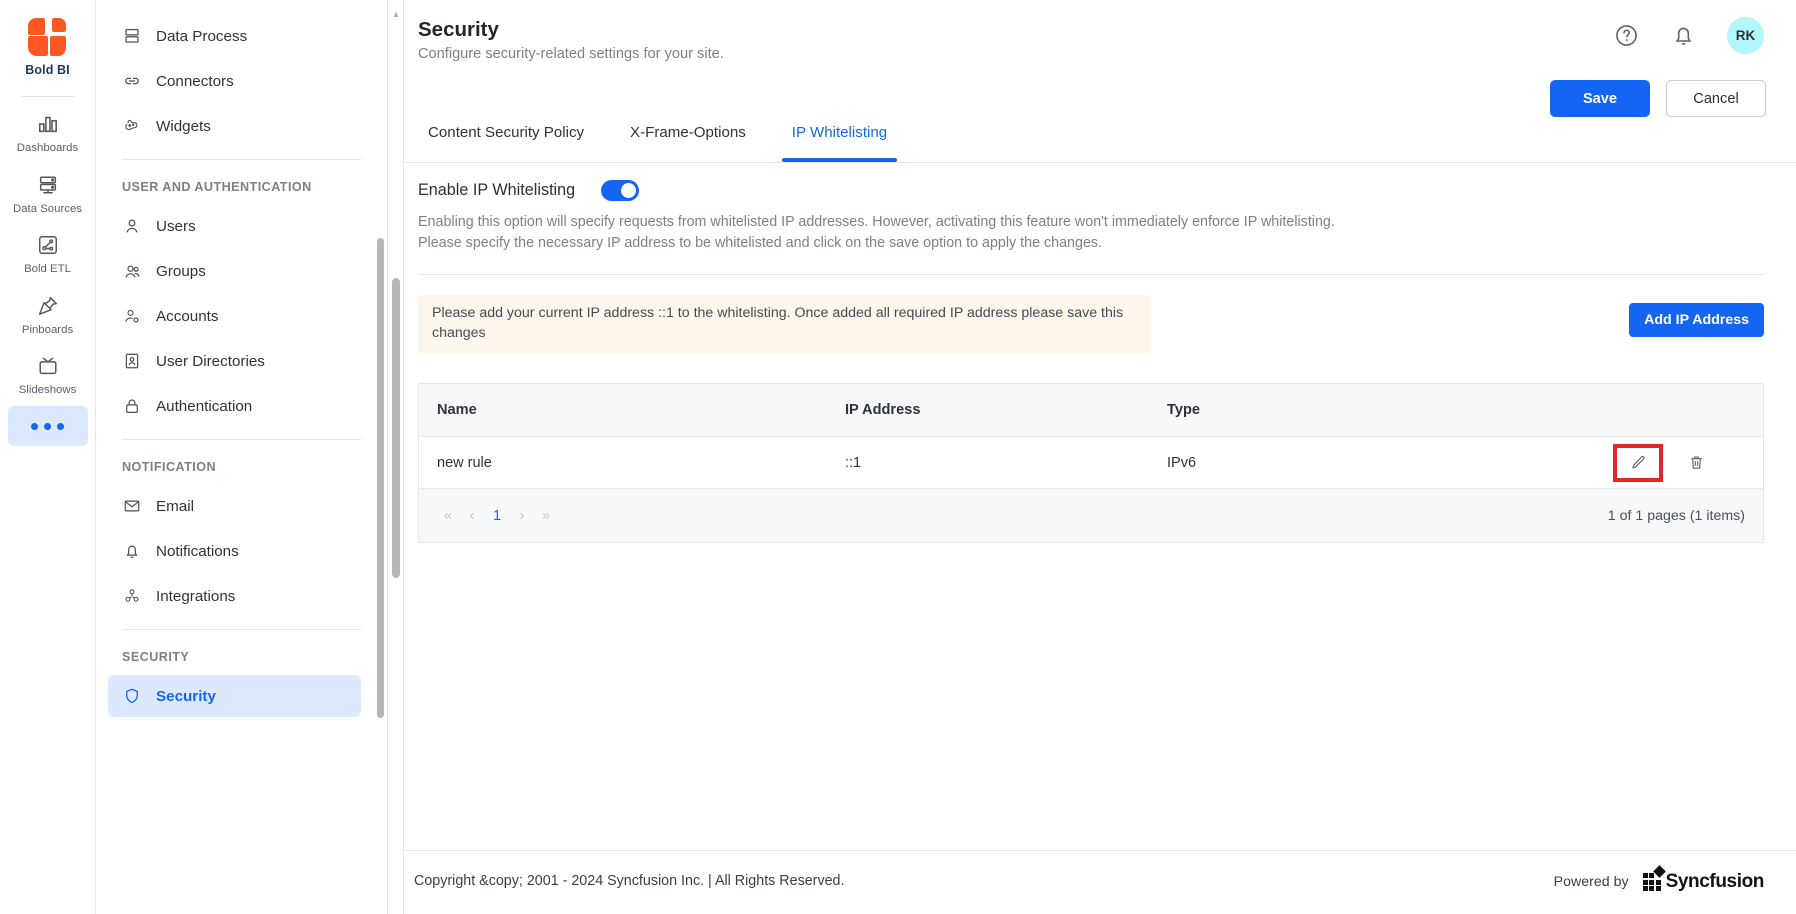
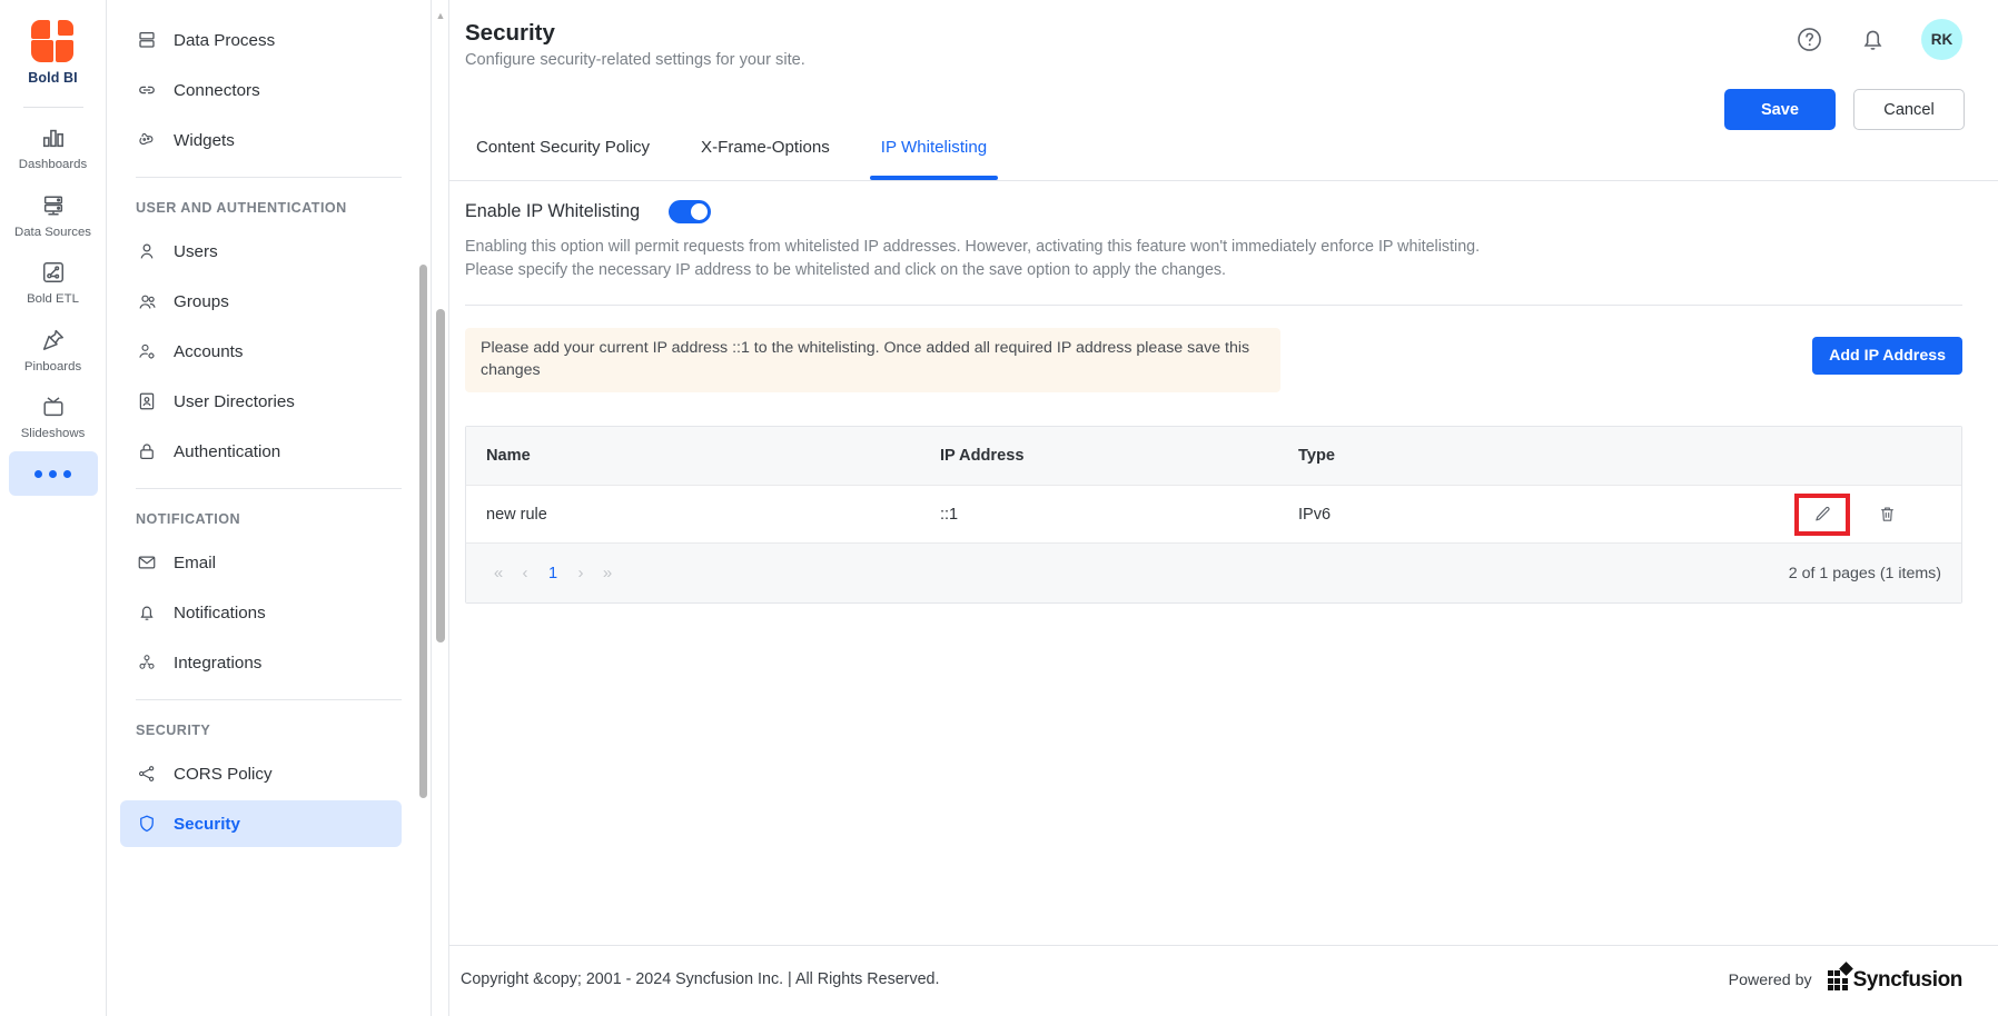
  Bold BI
  Dashboards
  Data Sources
  Bold ETL
  Pinboards
  Slideshows
  Data Process
  Connectors
  Widgets
  USER AND AUTHENTICATION
  Users
  Groups
  Accounts
  User Directories
  Authentication
  NOTIFICATION
  Email
  Notifications
  Integrations
  SECURITY
+ CORS Policy
  Security
  ▲
  Security
  Configure security-related settings for your site.
  RK
  Save
  Cancel
  Content Security Policy
  X-Frame-Options
  IP Whitelisting
  Enable IP Whitelisting
- Enabling this option will specify requests from whitelisted IP addresses. However, activating this feature won't immediately enforce IP whitelisting.
+ Enabling this option will permit requests from whitelisted IP addresses. However, activating this feature won't immediately enforce IP whitelisting.
  Please specify the necessary IP address to be whitelisted and click on the save option to apply the changes.
  Please add your current IP address ::1 to the whitelisting. Once added all required IP address please save this changes
  Add IP Address
  Name
  IP Address
  Type
  new rule
  ::1
  IPv6
  «
  ‹
  1
  ›
  »
- 1 of 1 pages (1 items)
+ 2 of 1 pages (1 items)
  Copyright &copy; 2001 - 2024 Syncfusion Inc. | All Rights Reserved.
  Powered by
  Syncfusion
